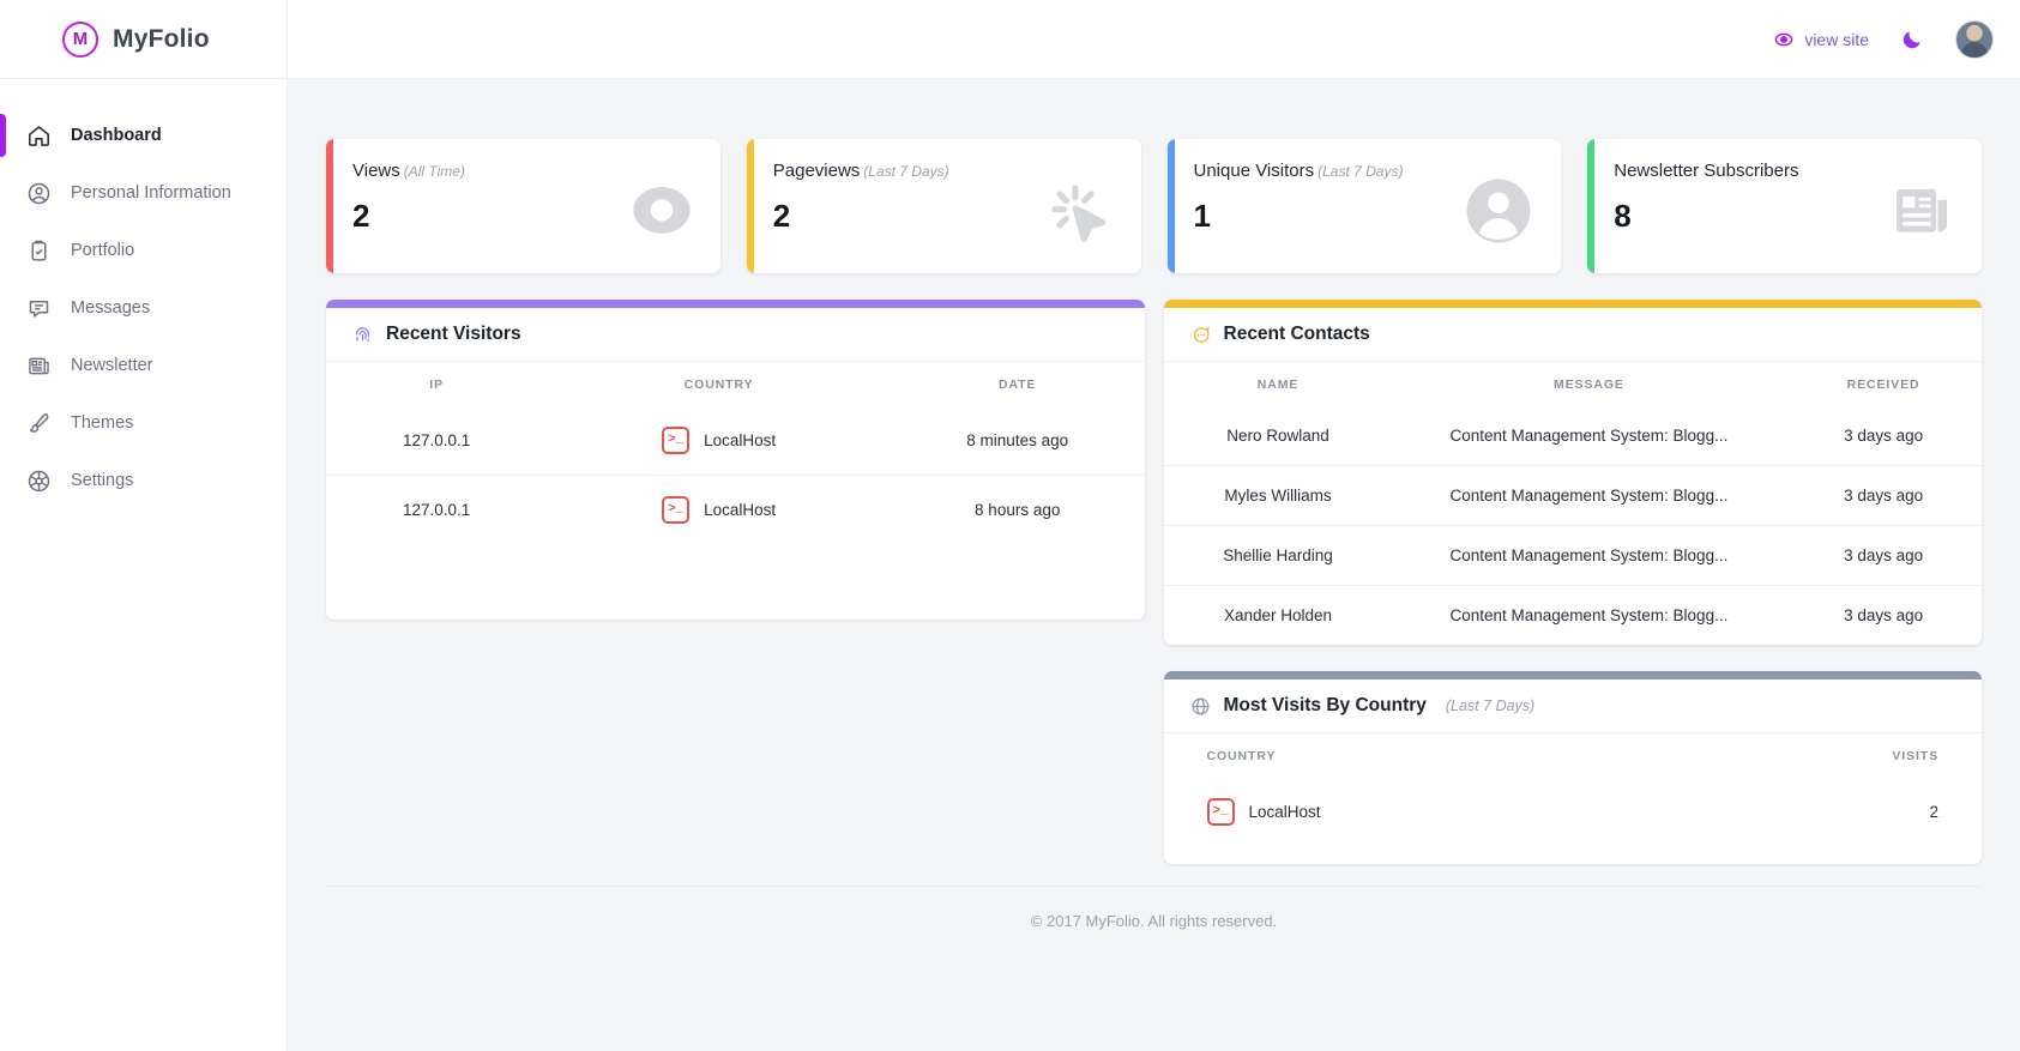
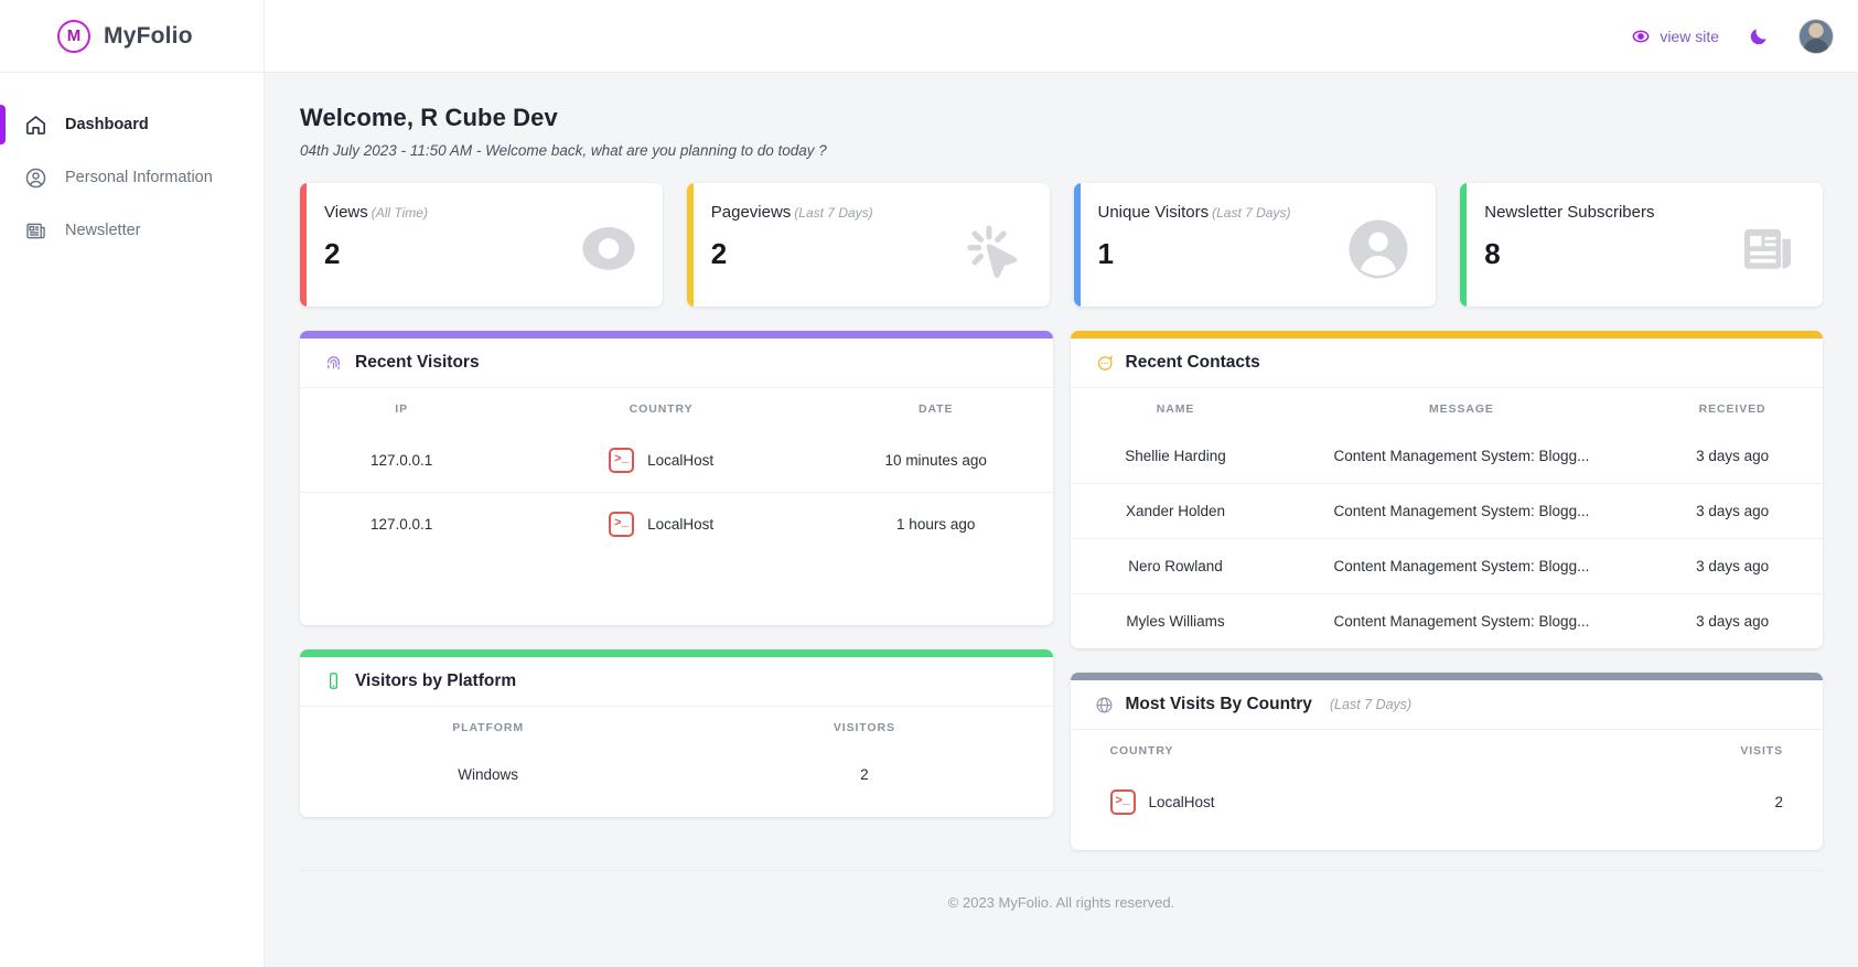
  M
  MyFolio
  Dashboard
  Personal Information
- Portfolio
- Messages
  Newsletter
- Themes
- Settings
  view site
+ Welcome, R Cube Dev
+ 04th July 2023 - 11:50 AM - Welcome back, what are you planning to do today ?
  Views (All Time)
  2
  Pageviews (Last 7 Days)
  2
  Unique Visitors (Last 7 Days)
  1
  Newsletter Subscribers
  8
  Recent Visitors
  IP	COUNTRY	DATE
- 127.0.0.1	>_ LocalHost	8 minutes ago
+ 127.0.0.1	>_ LocalHost	10 minutes ago
- 127.0.0.1	>_ LocalHost	8 hours ago
+ 127.0.0.1	>_ LocalHost	1 hours ago
+ Visitors by Platform
+ PLATFORM	VISITORS
+ Windows	2
  Recent Contacts
  NAME	MESSAGE	RECEIVED
- Nero Rowland	Content Management System: Blogg...	3 days ago
+ Shellie Harding	Content Management System: Blogg...	3 days ago
- Myles Williams	Content Management System: Blogg...	3 days ago
+ Xander Holden	Content Management System: Blogg...	3 days ago
- Shellie Harding	Content Management System: Blogg...	3 days ago
+ Nero Rowland	Content Management System: Blogg...	3 days ago
- Xander Holden	Content Management System: Blogg...	3 days ago
+ Myles Williams	Content Management System: Blogg...	3 days ago
  Most Visits By Country
  (Last 7 Days)
  COUNTRY	VISITS
  >_ LocalHost	2
- © 2017 MyFolio. All rights reserved.
+ © 2023 MyFolio. All rights reserved.
